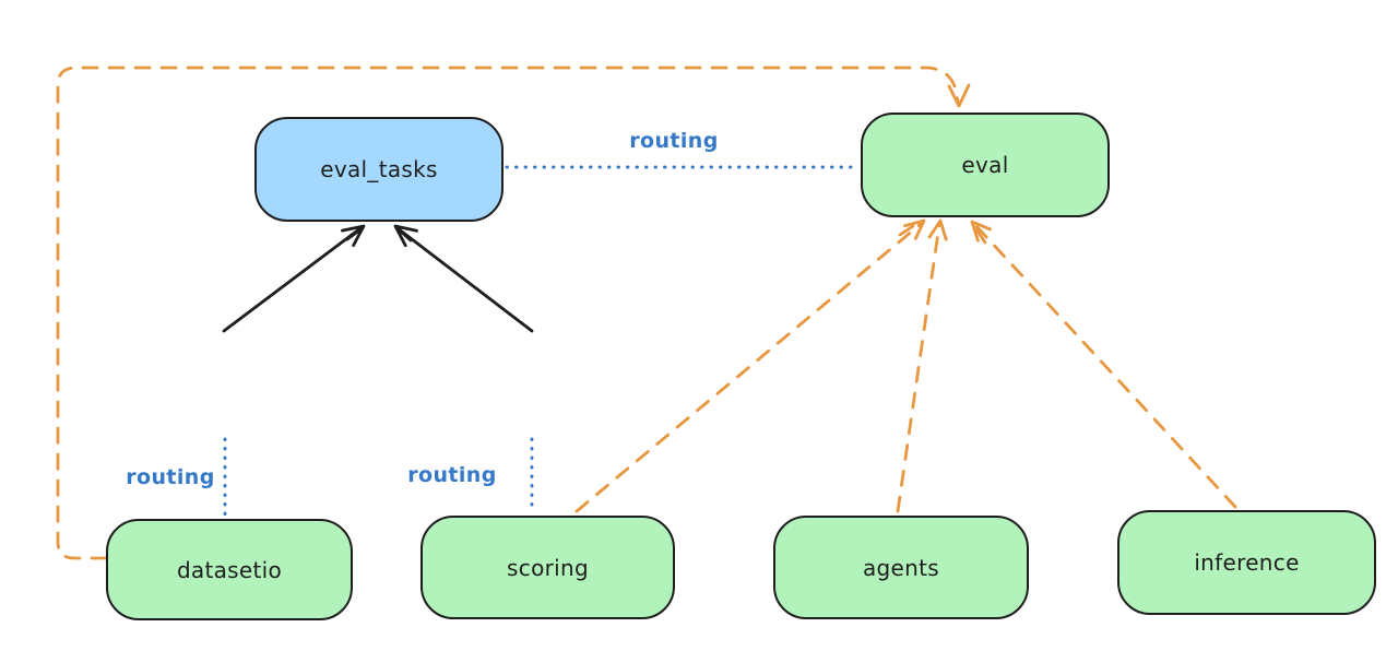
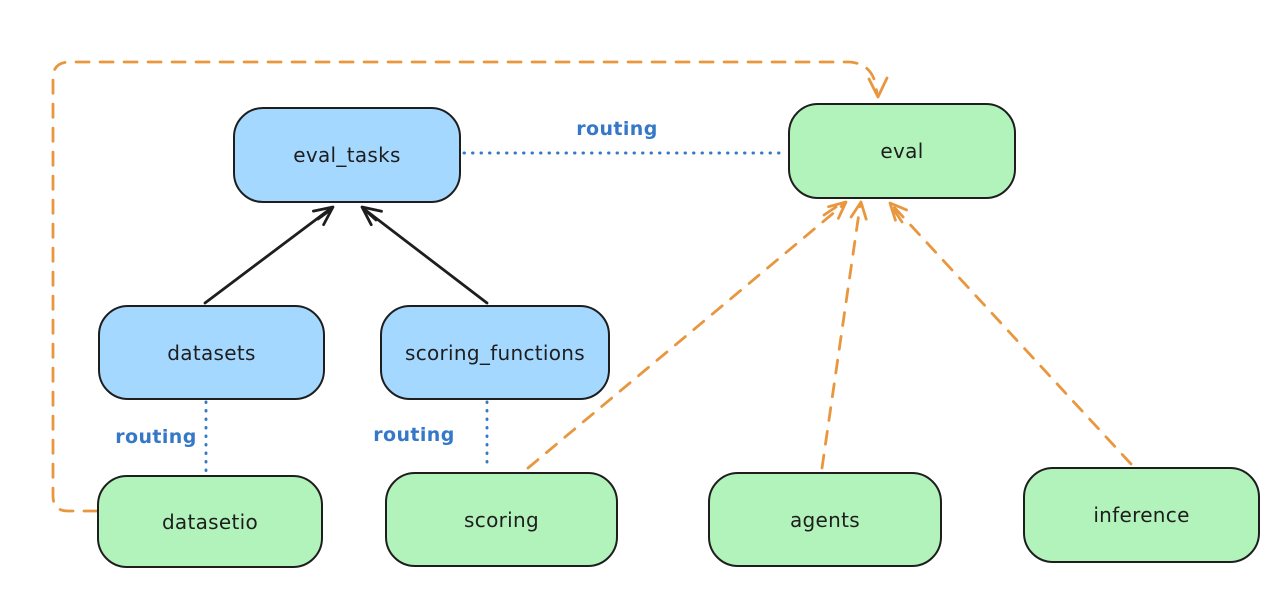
  eval_tasks
  eval
+ datasets
+ scoring_functions
  datasetio
  scoring
  agents
  inference
  routing
  routing
  routing
